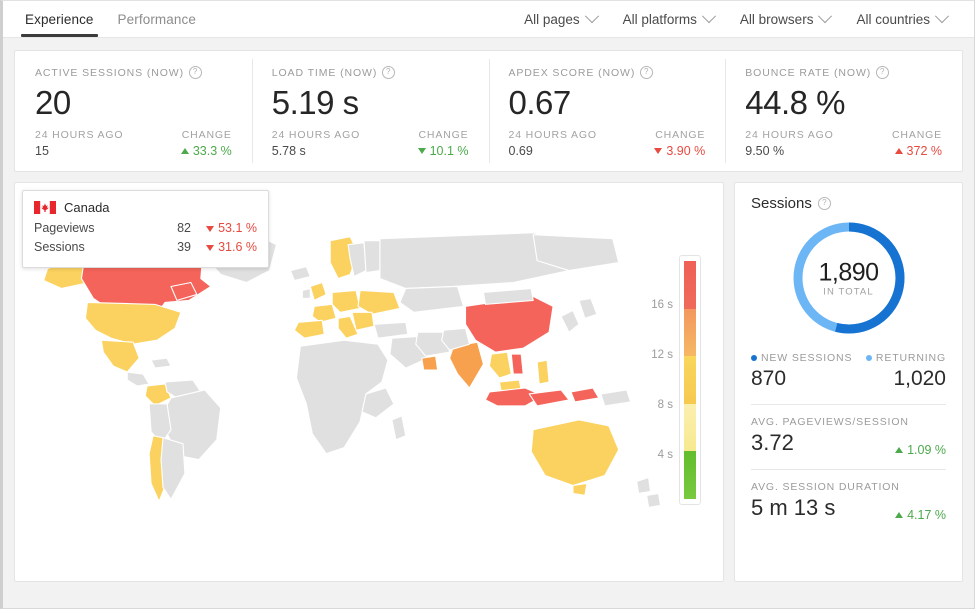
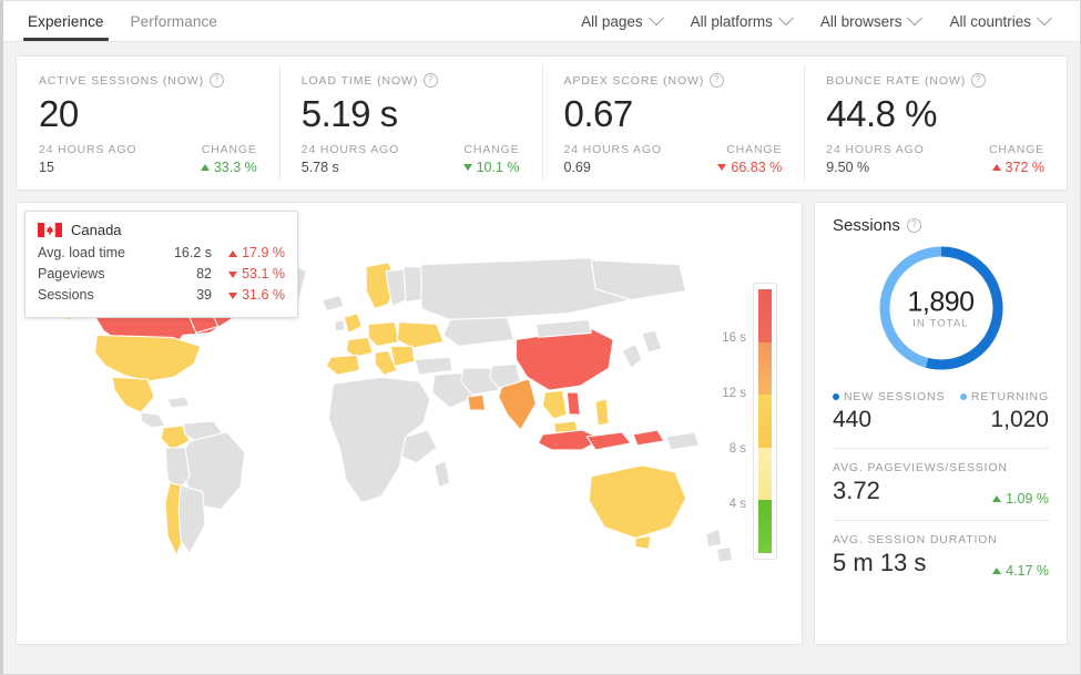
  Experience
  Performance
  All pages
  All platforms
  All browsers
  All countries
  ACTIVE SESSIONS (NOW)
  ?
  20
  24 HOURS AGO
  CHANGE
  15
  33.3 %
  LOAD TIME (NOW)
  ?
  5.19 s
  24 HOURS AGO
  CHANGE
  5.78 s
  10.1 %
  APDEX SCORE (NOW)
  ?
  0.67
  24 HOURS AGO
  CHANGE
  0.69
- 3.90 %
+ 66.83 %
  BOUNCE RATE (NOW)
  ?
  44.8 %
  24 HOURS AGO
  CHANGE
  9.50 %
  372 %
  Canada
+ Avg. load time
+ 16.2 s
+ 17.9 %
  Pageviews
  82
  53.1 %
  Sessions
  39
  31.6 %
  16 s
  12 s
  8 s
  4 s
  Sessions
  ?
  1,890
  IN TOTAL
  NEW SESSIONS
- 870
+ 440
  RETURNING
  1,020
  AVG. PAGEVIEWS/SESSION
  3.72
  1.09 %
  AVG. SESSION DURATION
  5 m 13 s
  4.17 %
